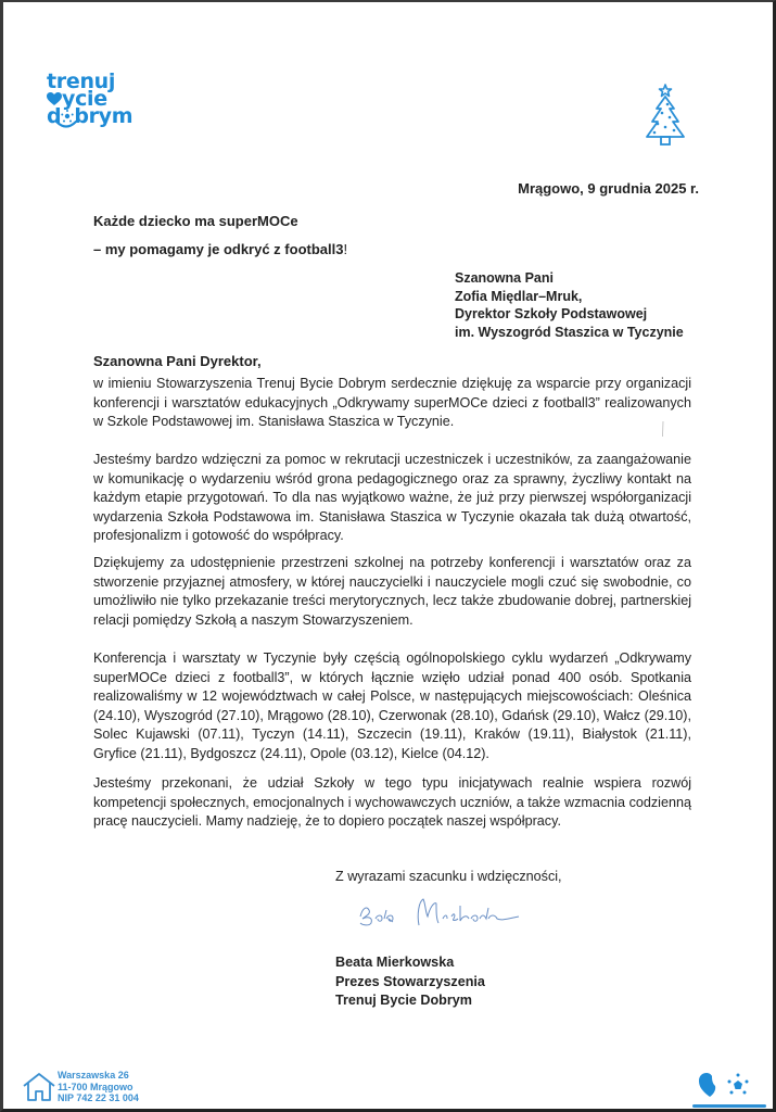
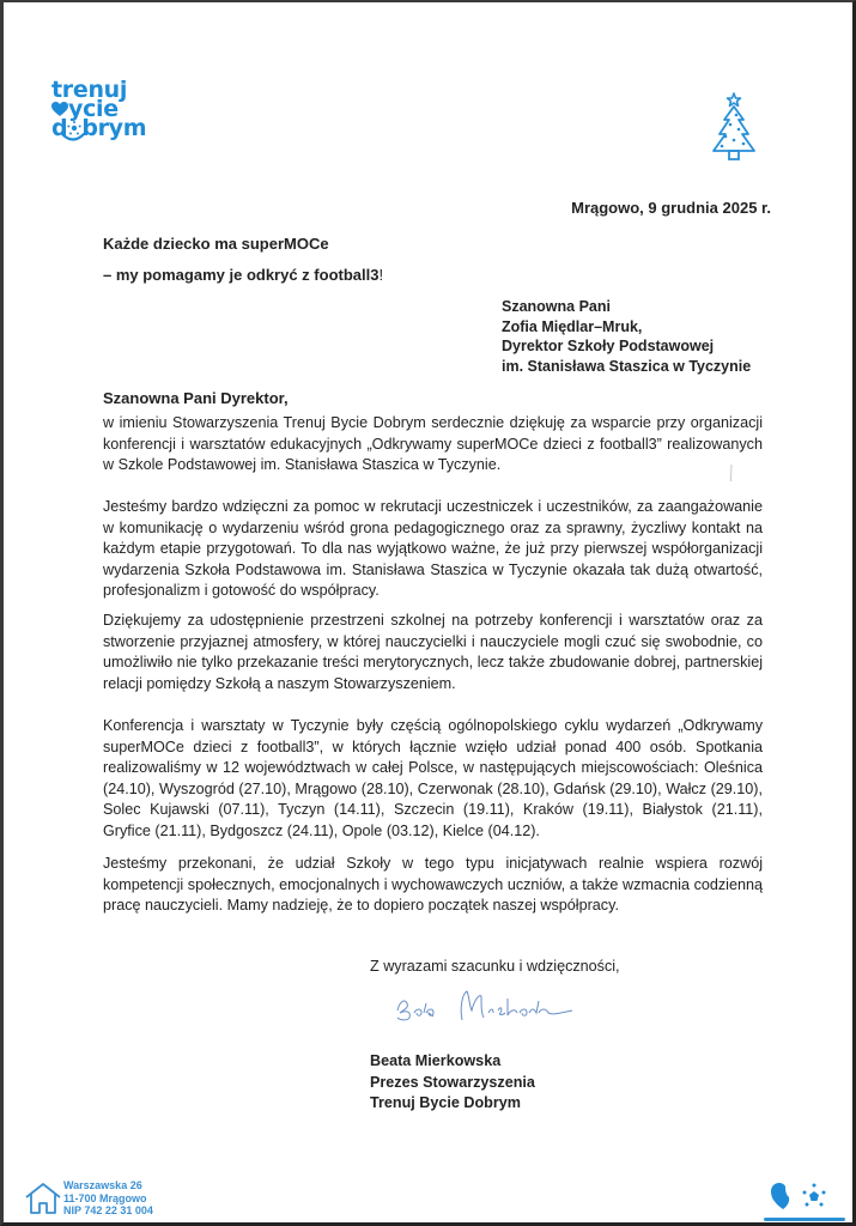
  trenuj
  ycie
  d brym
  Mrągowo, 9 grudnia 2025 r.
  Każde dziecko ma superMOCe
  – my pomagamy je odkryć z football3!
  Szanowna Pani
  Zofia Międlar–Mruk,
  Dyrektor Szkoły Podstawowej
- im. Wyszogród Staszica w Tyczynie
+ im. Stanisława Staszica w Tyczynie
  Szanowna Pani Dyrektor,
  w imieniu Stowarzyszenia Trenuj Bycie Dobrym serdecznie dziękuję za wsparcie przy organizacji konferencji i warsztatów edukacyjnych „Odkrywamy superMOCe dzieci z football3” realizowanych w Szkole Podstawowej im. Stanisława Staszica w Tyczynie.
  Jesteśmy bardzo wdzięczni za pomoc w rekrutacji uczestniczek i uczestników, za zaangażowanie w komunikację o wydarzeniu wśród grona pedagogicznego oraz za sprawny, życzliwy kontakt na każdym etapie przygotowań. To dla nas wyjątkowo ważne, że już przy pierwszej współorganizacji wydarzenia Szkoła Podstawowa im. Stanisława Staszica w Tyczynie okazała tak dużą otwartość, profesjonalizm i gotowość do współpracy.
  Dziękujemy za udostępnienie przestrzeni szkolnej na potrzeby konferencji i warsztatów oraz za stworzenie przyjaznej atmosfery, w której nauczycielki i nauczyciele mogli czuć się swobodnie, co umożliwiło nie tylko przekazanie treści merytorycznych, lecz także zbudowanie dobrej, partnerskiej relacji pomiędzy Szkołą a naszym Stowarzyszeniem.
  Konferencja i warsztaty w Tyczynie były częścią ogólnopolskiego cyklu wydarzeń „Odkrywamy superMOCe dzieci z football3”, w których łącznie wzięło udział ponad 400 osób. Spotkania realizowaliśmy w 12 województwach w całej Polsce, w następujących miejscowościach: Oleśnica (24.10), Wyszogród (27.10), Mrągowo (28.10), Czerwonak (28.10), Gdańsk (29.10), Wałcz (29.10), Solec Kujawski (07.11), Tyczyn (14.11), Szczecin (19.11), Kraków (19.11), Białystok (21.11), Gryfice (21.11), Bydgoszcz (24.11), Opole (03.12), Kielce (04.12).
  Jesteśmy przekonani, że udział Szkoły w tego typu inicjatywach realnie wspiera rozwój kompetencji społecznych, emocjonalnych i wychowawczych uczniów, a także wzmacnia codzienną pracę nauczycieli. Mamy nadzieję, że to dopiero początek naszej współpracy.
  Z wyrazami szacunku i wdzięczności,
  Beata Mierkowska
  Prezes Stowarzyszenia
  Trenuj Bycie Dobrym
  Warszawska 26
  11-700 Mrągowo
  NIP 742 22 31 004
